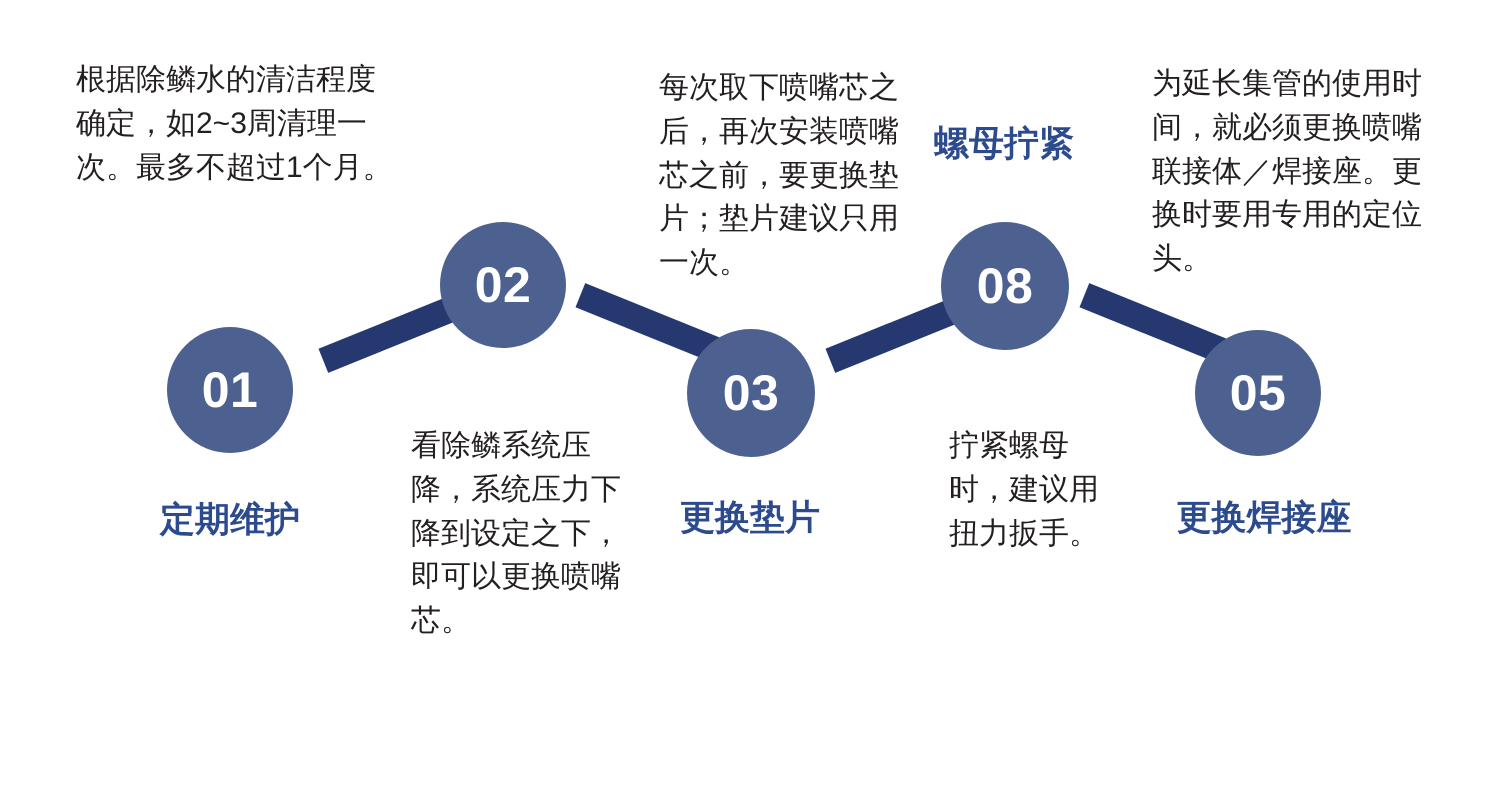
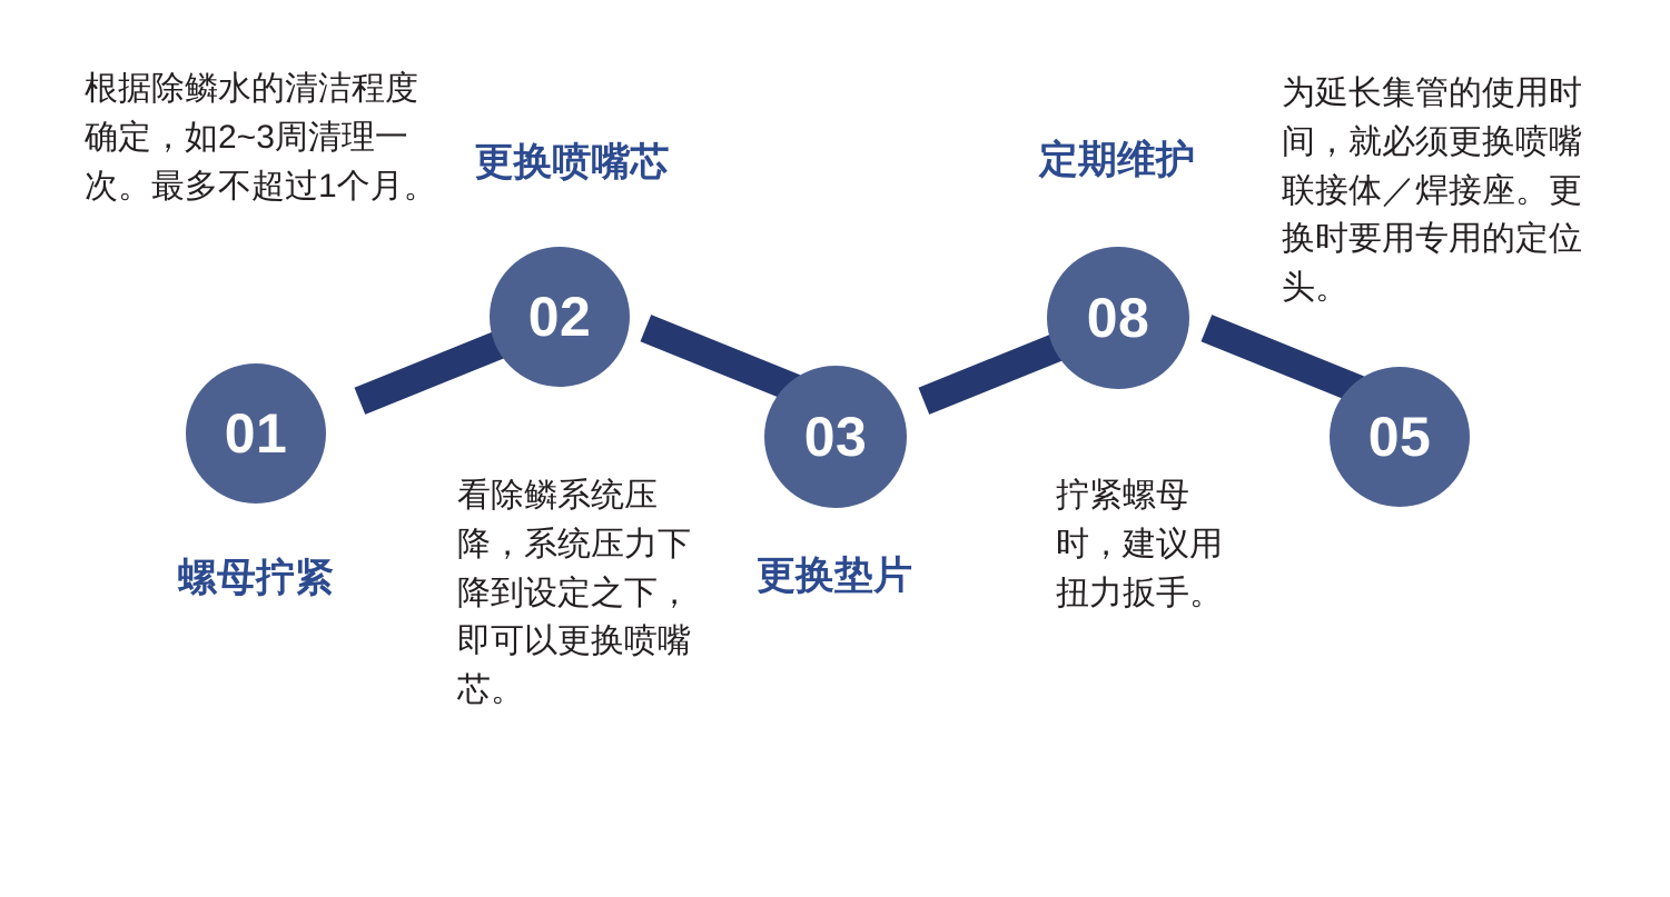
  根据除鳞水的清洁程度确定，如2~3周清理一次。最多不超过1个月。
  01
- 定期维护
+ 螺母拧紧
+ 更换喷嘴芯
  02
  看除鳞系统压降，系统压力下降到设定之下，即可以更换喷嘴芯。
- 每次取下喷嘴芯之后，再次安装喷嘴芯之前，要更换垫片；垫片建议只用一次。
  03
  更换垫片
- 螺母拧紧
+ 定期维护
  08
  拧紧螺母时，建议用扭力扳手。
  为延长集管的使用时间，就必须更换喷嘴联接体／焊接座。更换时要用专用的定位头。
  05
- 更换焊接座
